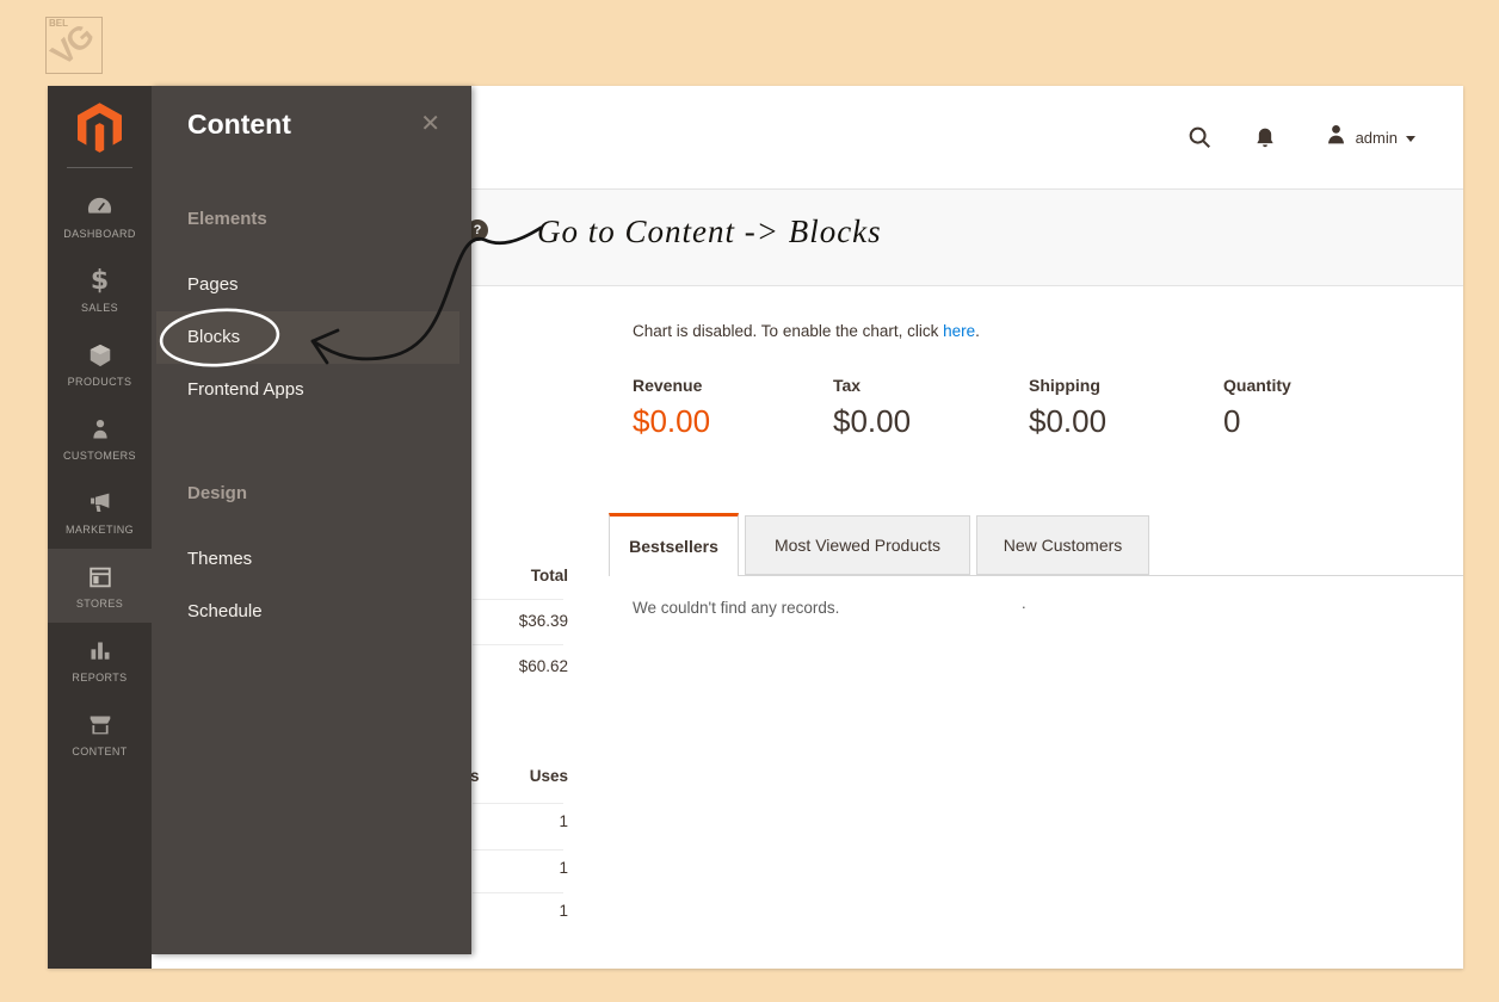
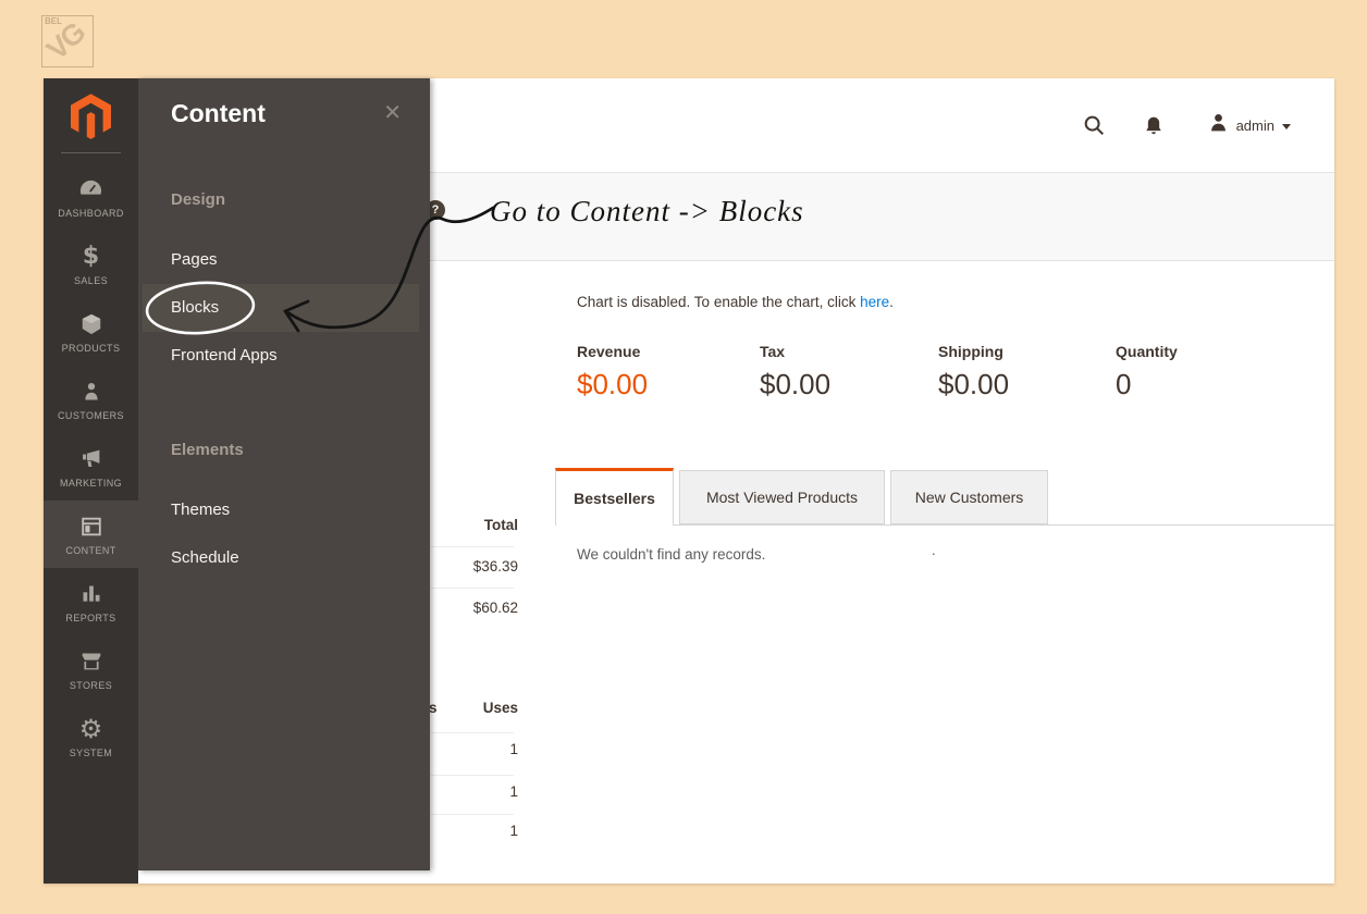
  BEL
  admin
  ?
  Go to Content -> Blocks
  Chart is disabled. To enable the chart, click here.
  Revenue
  $0.00
  Tax
  $0.00
  Shipping
  $0.00
  Quantity
  0
  Bestsellers
  Most Viewed Products
  New Customers
  We couldn't find any records.
  .
  Total
  $36.39
  $60.62
  s
  Uses
  1
  1
  1
  Content
  ✕
- Elements
+ Design
  Pages
  Blocks
  Frontend Apps
- Design
+ Elements
  Themes
  Schedule
  DASHBOARD
  $
  SALES
  PRODUCTS
  CUSTOMERS
  MARKETING
- STORES
+ CONTENT
  REPORTS
- CONTENT
+ STORES
+ ⚙
+ SYSTEM
